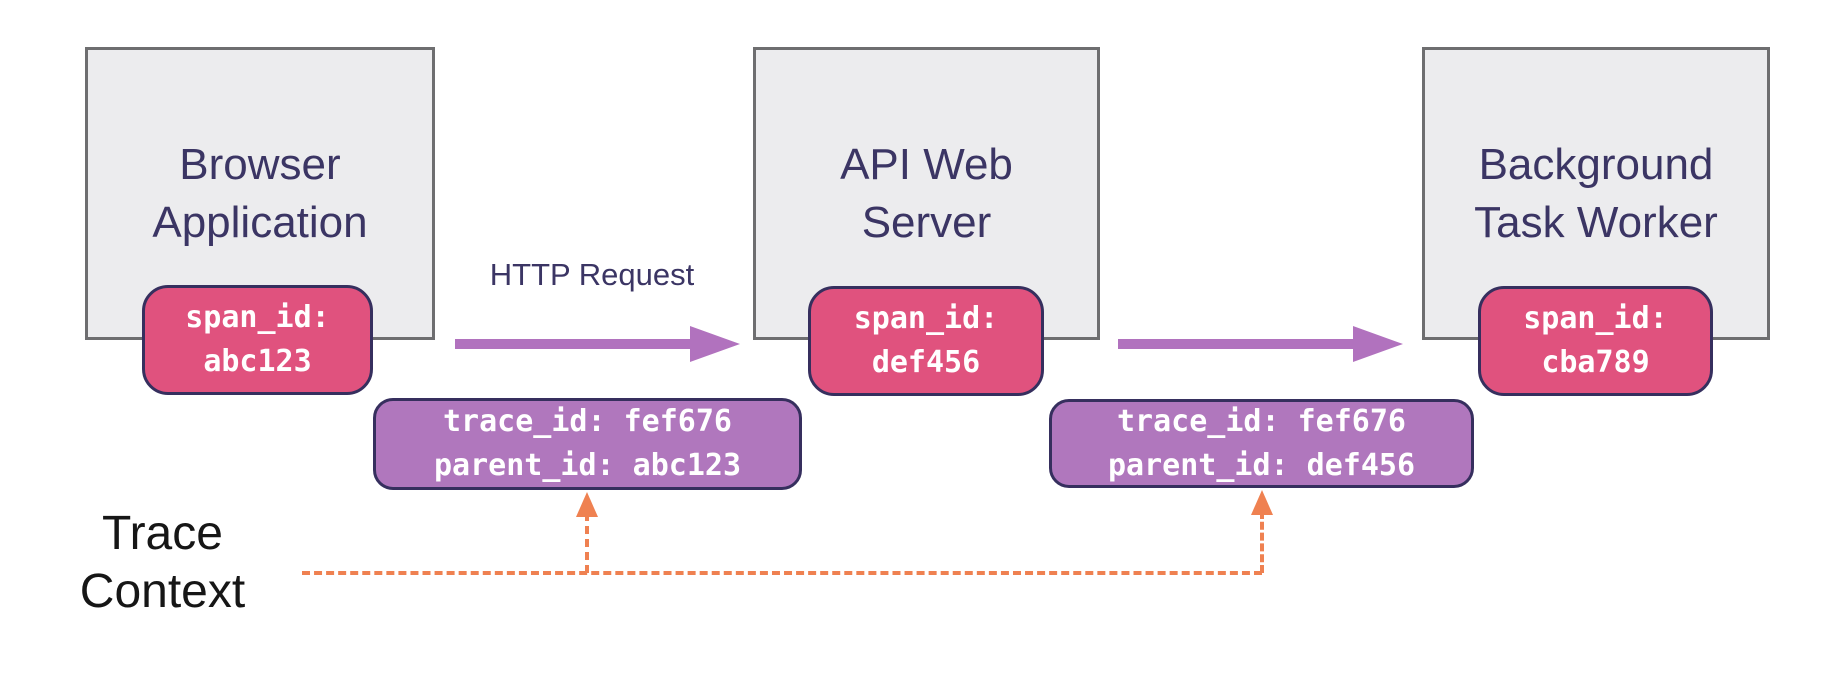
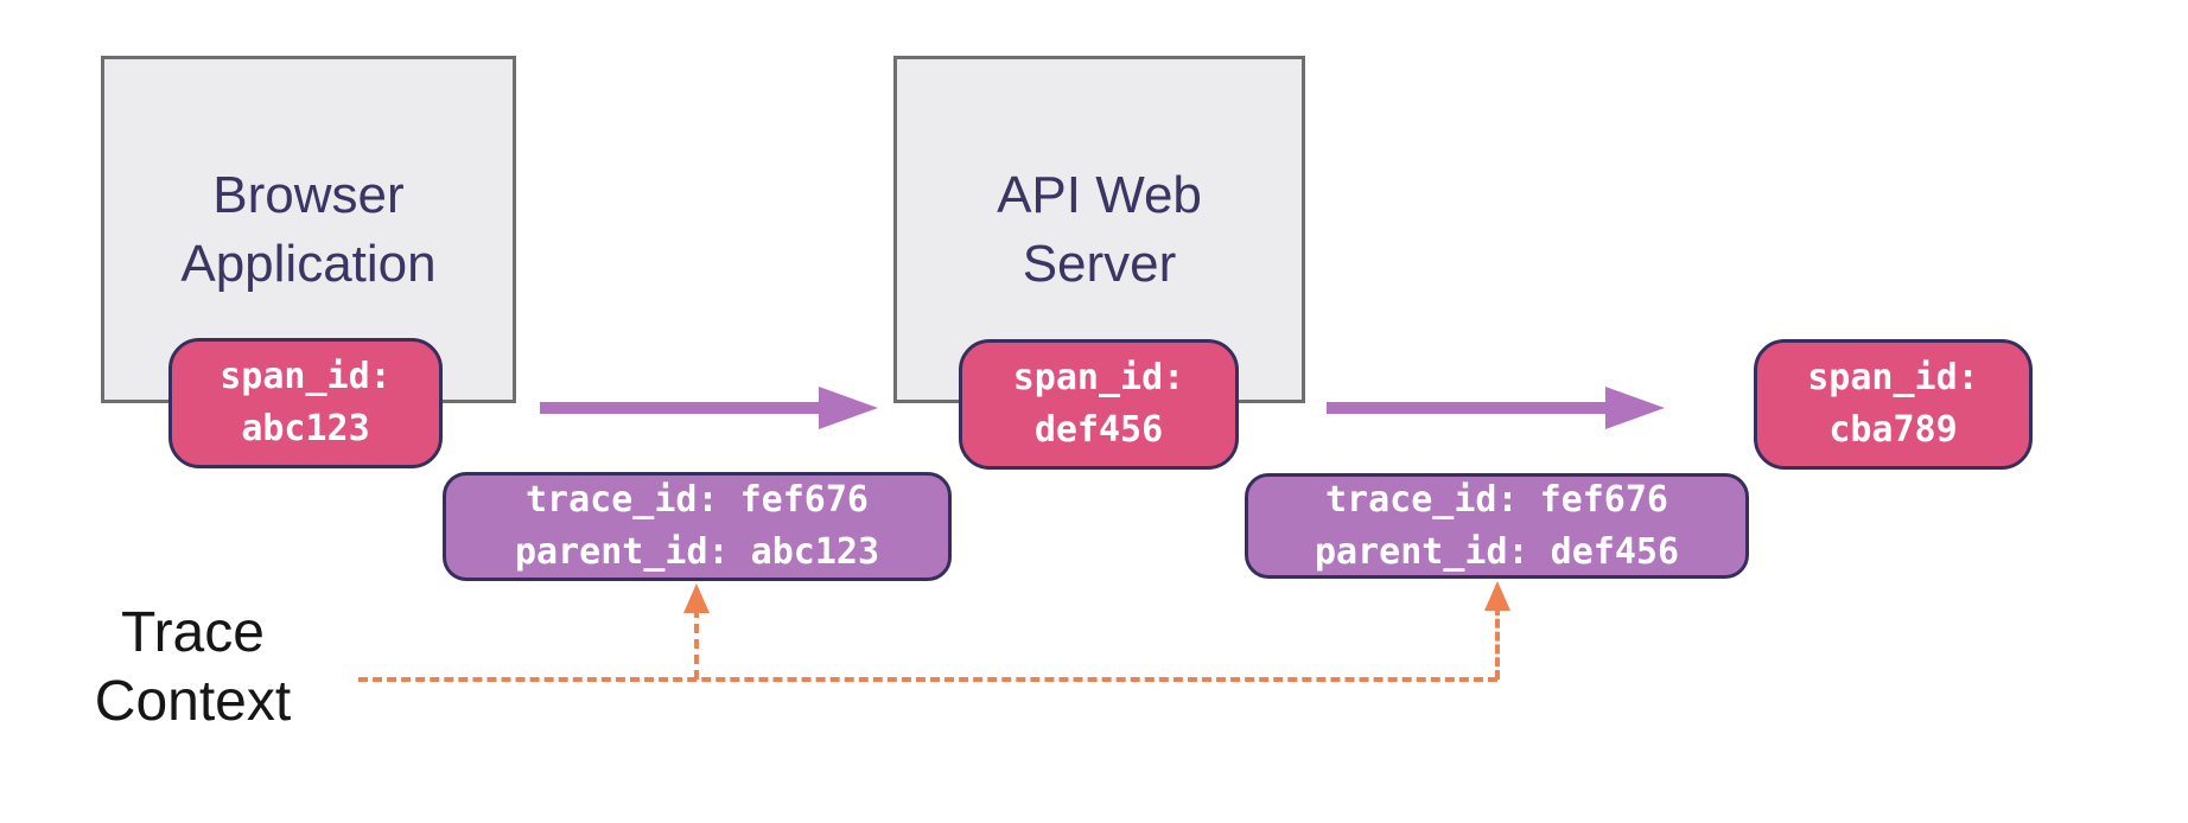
  Browser
  Application
  API Web
  Server
- Background
- Task Worker
- HTTP Request
  span_id:
  abc123
  span_id:
  def456
  span_id:
  cba789
  trace_id: fef676
  parent_id: abc123
  trace_id: fef676
  parent_id: def456
  Trace
  Context
